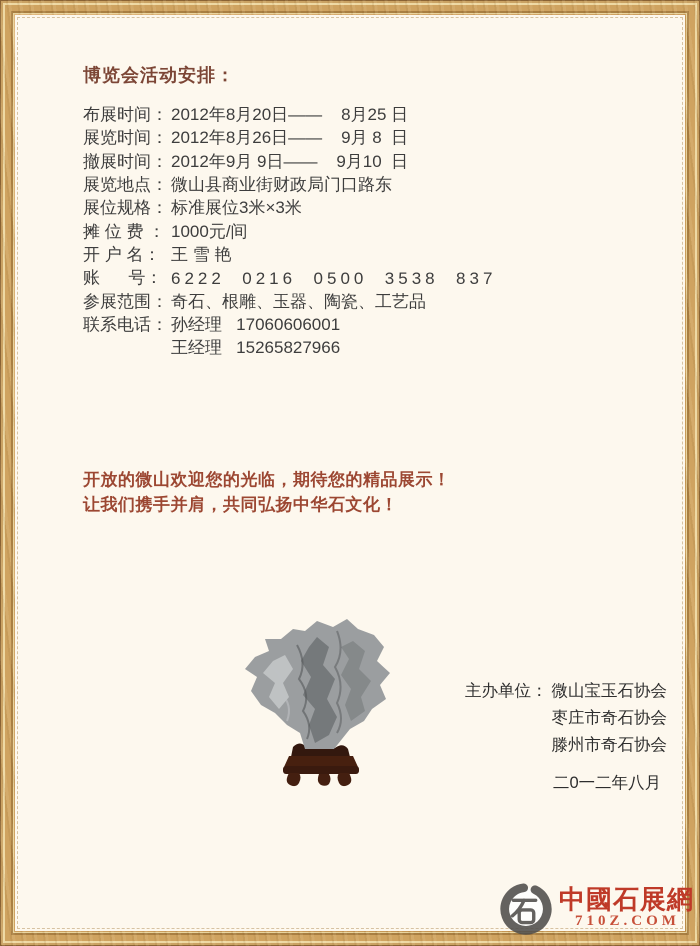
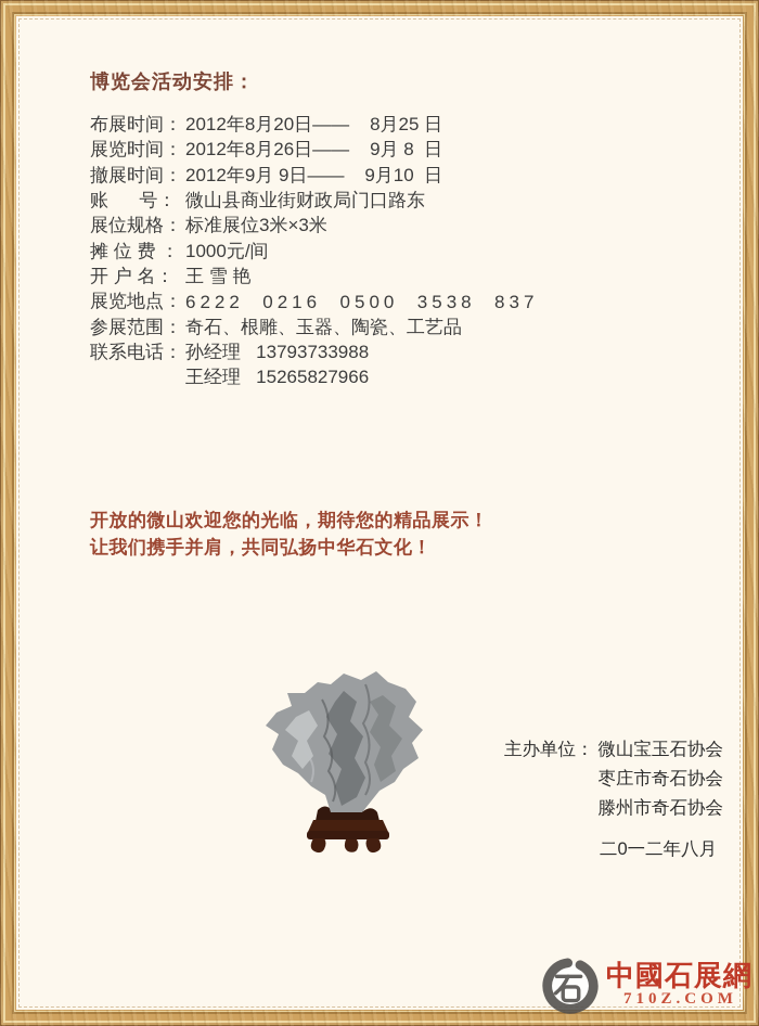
  博览会活动安排：
  布展时间：
  2012年8月20日—— 8月25 日
  展览时间：
  2012年8月26日—— 9月 8 日
  撤展时间：
  2012年9月 9日—— 9月10 日
- 展览地点：
+ 账 号：
  微山县商业街财政局门口路东
  展位规格：
  标准展位3米×3米
  摊 位 费 ：
  1000元/间
  开 户 名：
  王 雪 艳
- 账 号：
+ 展览地点：
  6222 0216 0500 3538 837
  参展范围：
  奇石、根雕、玉器、陶瓷、工艺品
  联系电话：
- 孙经理 17060606001
+ 孙经理 13793733988
  王经理 15265827966
  开放的微山欢迎您的光临，期待您的精品展示！
  让我们携手并肩，共同弘扬中华石文化！
  主办单位：
  微山宝玉石协会
  枣庄市奇石协会
  滕州市奇石协会
  二0一二年八月
  中國石展網
  710Z.COM
